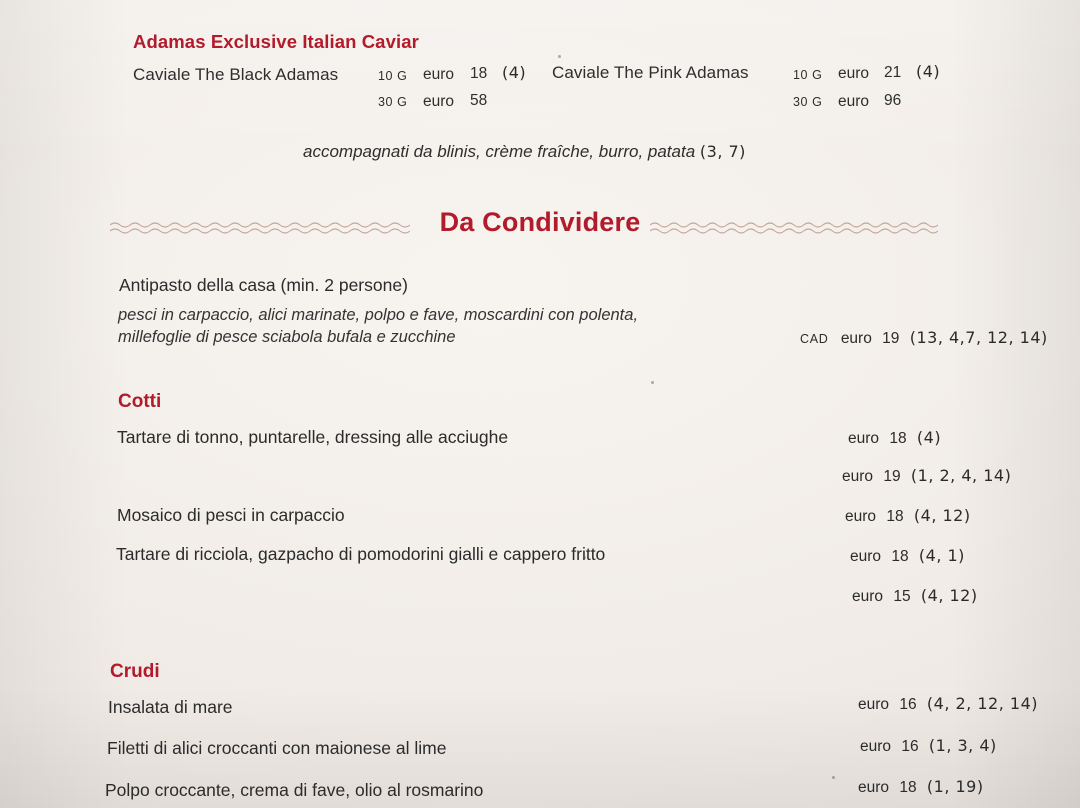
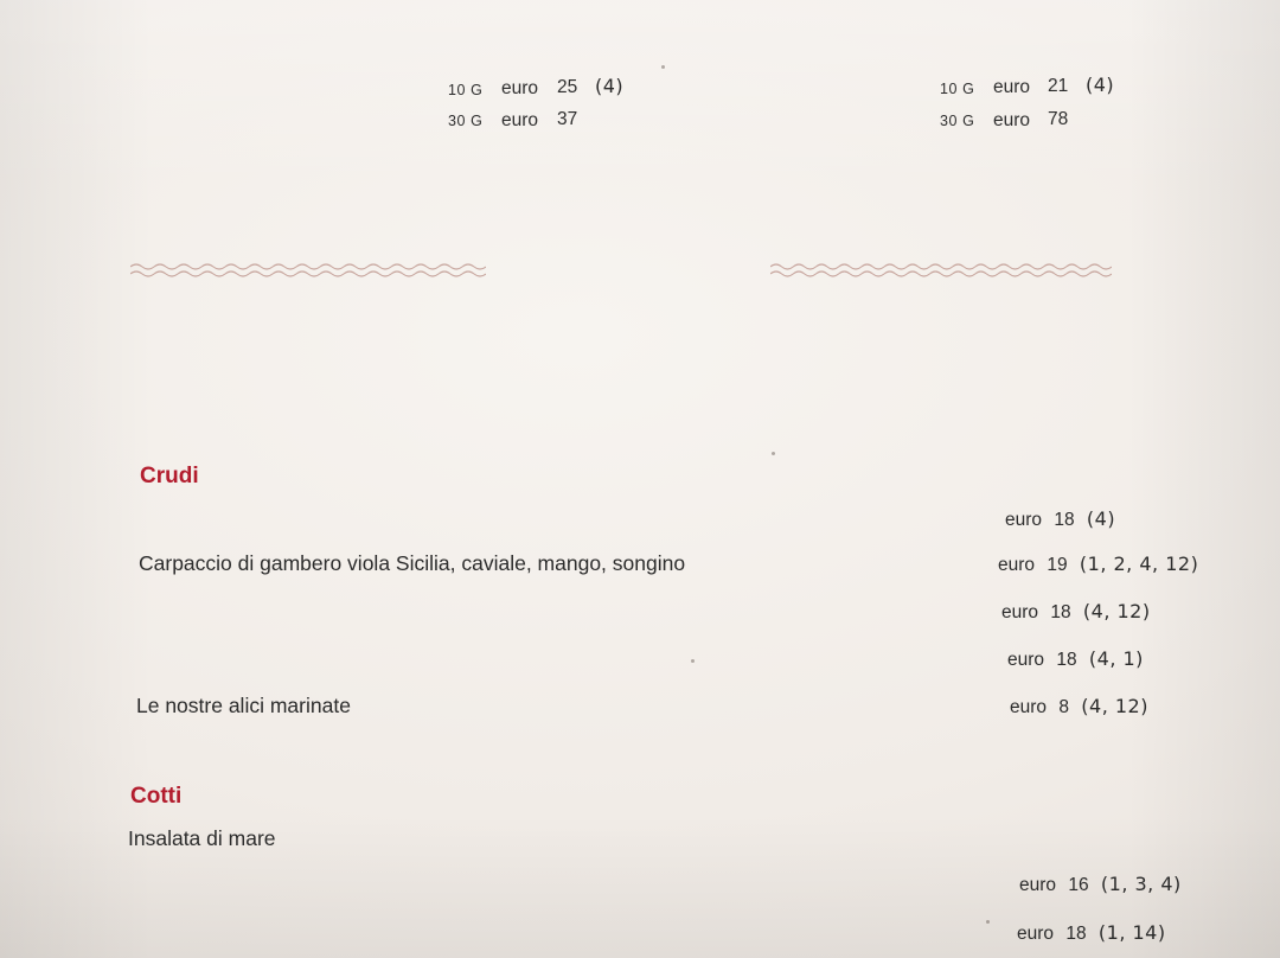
- Adamas Exclusive Italian Caviar
- Caviale The Black Adamas
  10 G
  euro
- 18
+ 25
  (4)
  30 G
  euro
- 58
+ 37
- Caviale The Pink Adamas
  10 G
  euro
  21
  (4)
  30 G
  euro
- 96
+ 78
- accompagnati da blinis, crème fraîche, burro, patata (3, 7)
- Da Condividere
- Antipasto della casa (min. 2 persone)
- pesci in carpaccio, alici marinate, polpo e fave, moscardini con polenta,
- millefoglie di pesce sciabola bufala e zucchine
- CAD euro 19 (13, 4,7, 12, 14)
- Cotti
+ Crudi
- Tartare di tonno, puntarelle, dressing alle acciughe
  euro 18 (4)
+ Carpaccio di gambero viola Sicilia, caviale, mango, songino
- euro 19 (1, 2, 4, 14)
+ euro 19 (1, 2, 4, 12)
- Mosaico di pesci in carpaccio
  euro 18 (4, 12)
- Tartare di ricciola, gazpacho di pomodorini gialli e cappero fritto
  euro 18 (4, 1)
+ Le nostre alici marinate
- euro 15 (4, 12)
+ euro 8 (4, 12)
- Crudi
+ Cotti
  Insalata di mare
- euro 16 (4, 2, 12, 14)
- Filetti di alici croccanti con maionese al lime
  euro 16 (1, 3, 4)
- Polpo croccante, crema di fave, olio al rosmarino
- euro 18 (1, 19)
+ euro 18 (1, 14)
